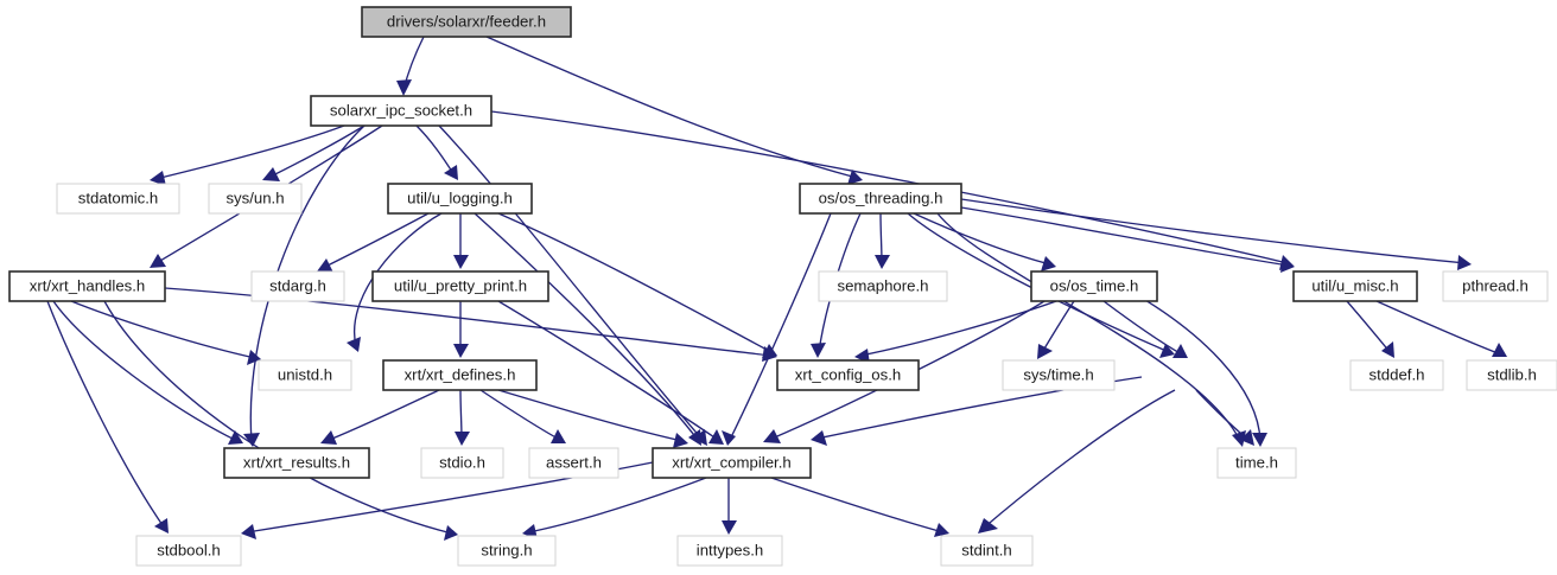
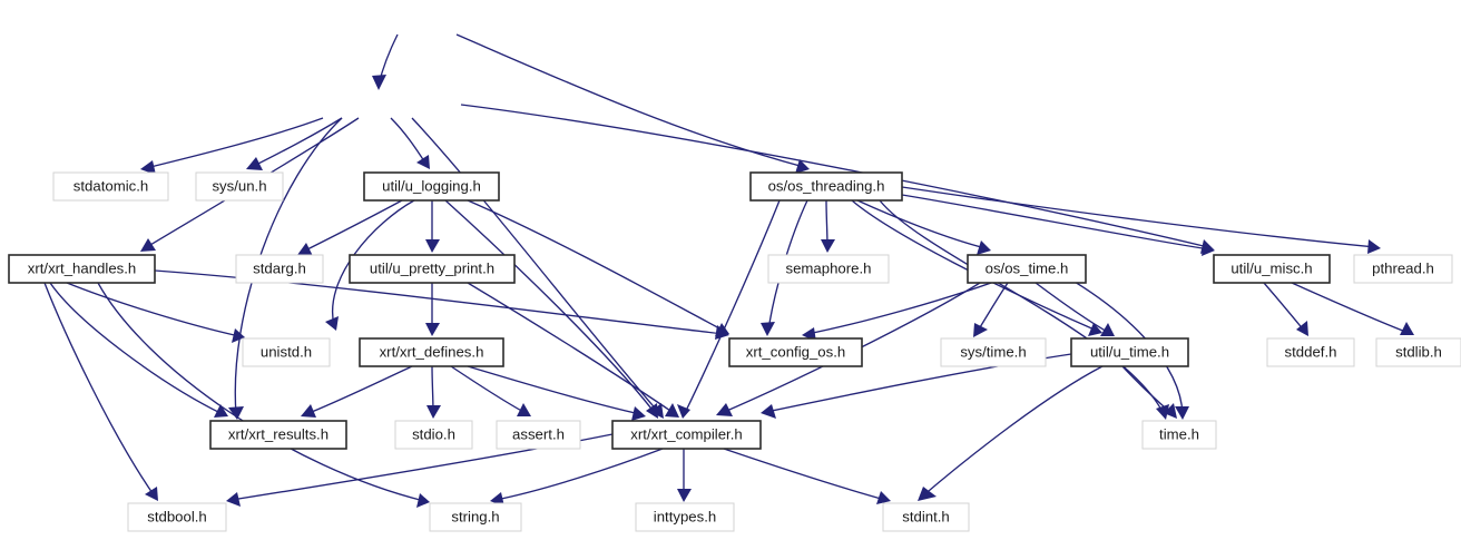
- drivers/solarxr/feeder.h
- solarxr_ipc_socket.h
  stdatomic.h
  sys/un.h
  util/u_logging.h
  os/os_threading.h
  xrt/xrt_handles.h
  stdarg.h
  util/u_pretty_print.h
  semaphore.h
  os/os_time.h
  util/u_misc.h
  pthread.h
  unistd.h
  xrt/xrt_defines.h
  xrt_config_os.h
  sys/time.h
+ util/u_time.h
  stddef.h
  stdlib.h
  xrt/xrt_results.h
  stdio.h
  assert.h
  xrt/xrt_compiler.h
  time.h
  stdbool.h
  string.h
  inttypes.h
  stdint.h
